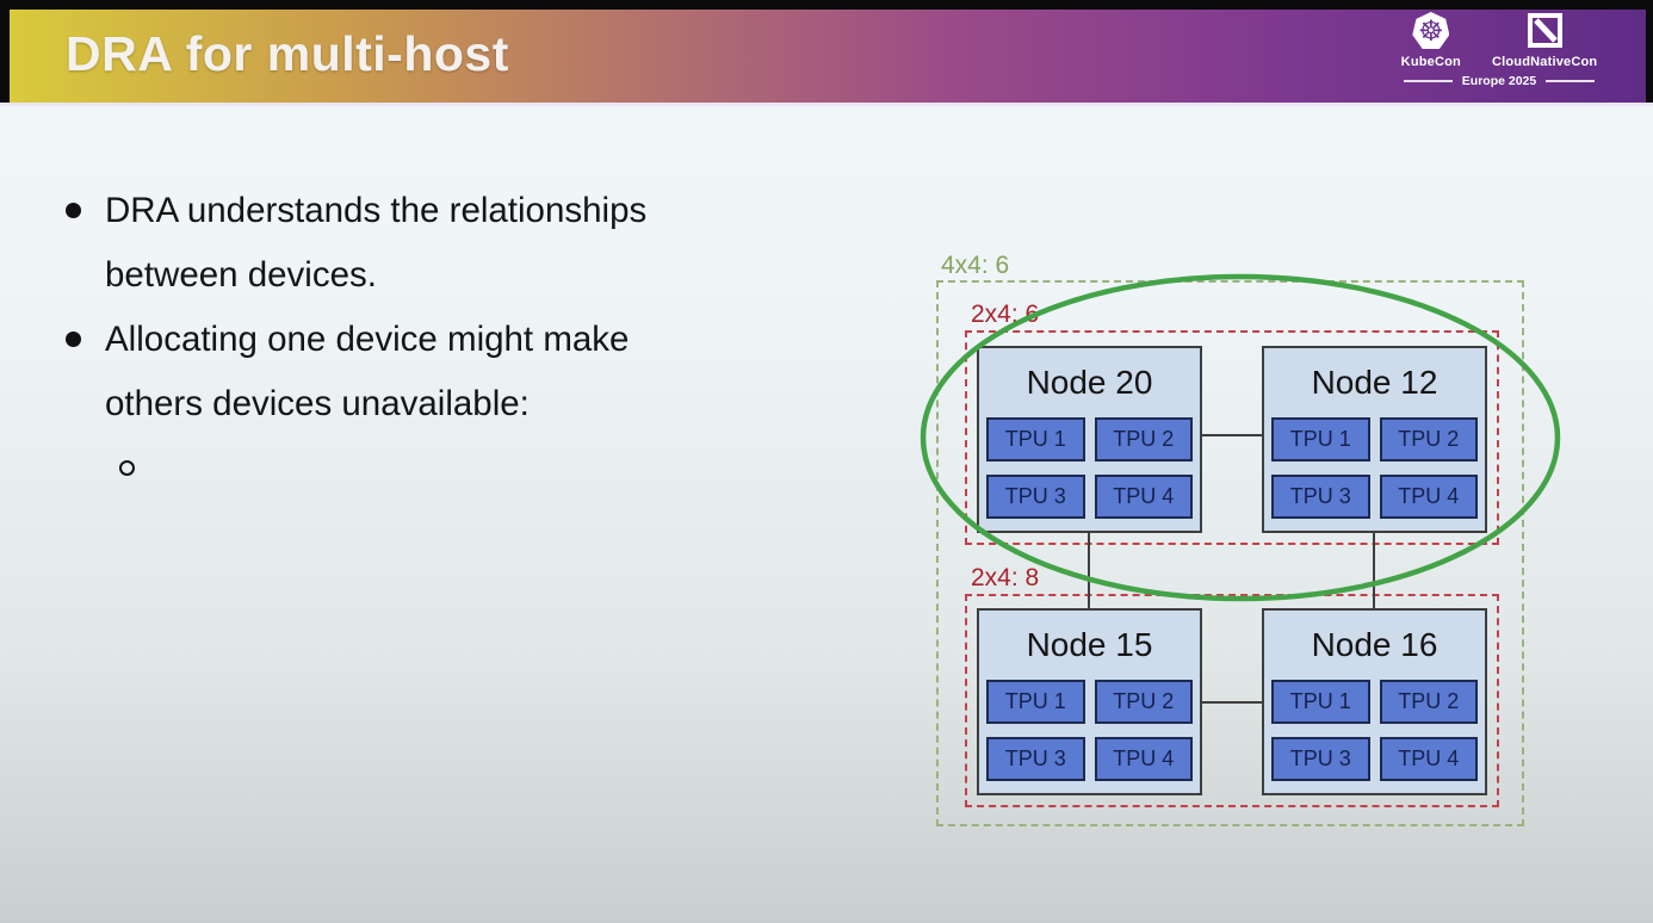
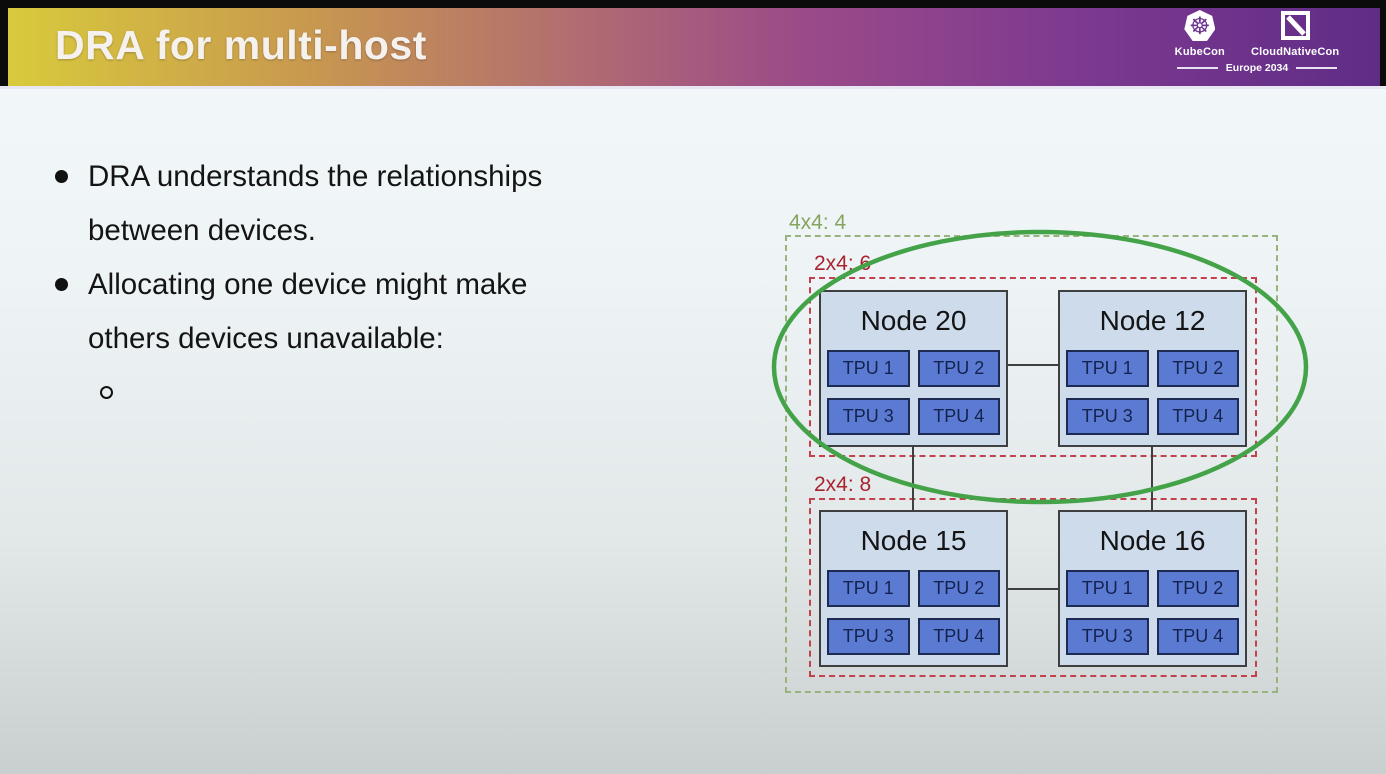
  DRA for multi-host
  ☸
  KubeCon
  CloudNativeCon
- Europe 2025
+ Europe 2034
  DRA understands the relationships
  between devices.
  Allocating one device might make
  others devices unavailable:
- 4x4: 6
+ 4x4: 4
  2x4:
  2x4: 8
  Node 20
  TPU 1
  TPU 2
  TPU 3
  TPU 4
  Node 12
  TPU 1
  TPU 2
  TPU 3
  TPU 4
  Node 15
  TPU 1
  TPU 2
  TPU 3
  TPU 4
  Node 16
  TPU 1
  TPU 2
  TPU 3
  TPU 4
